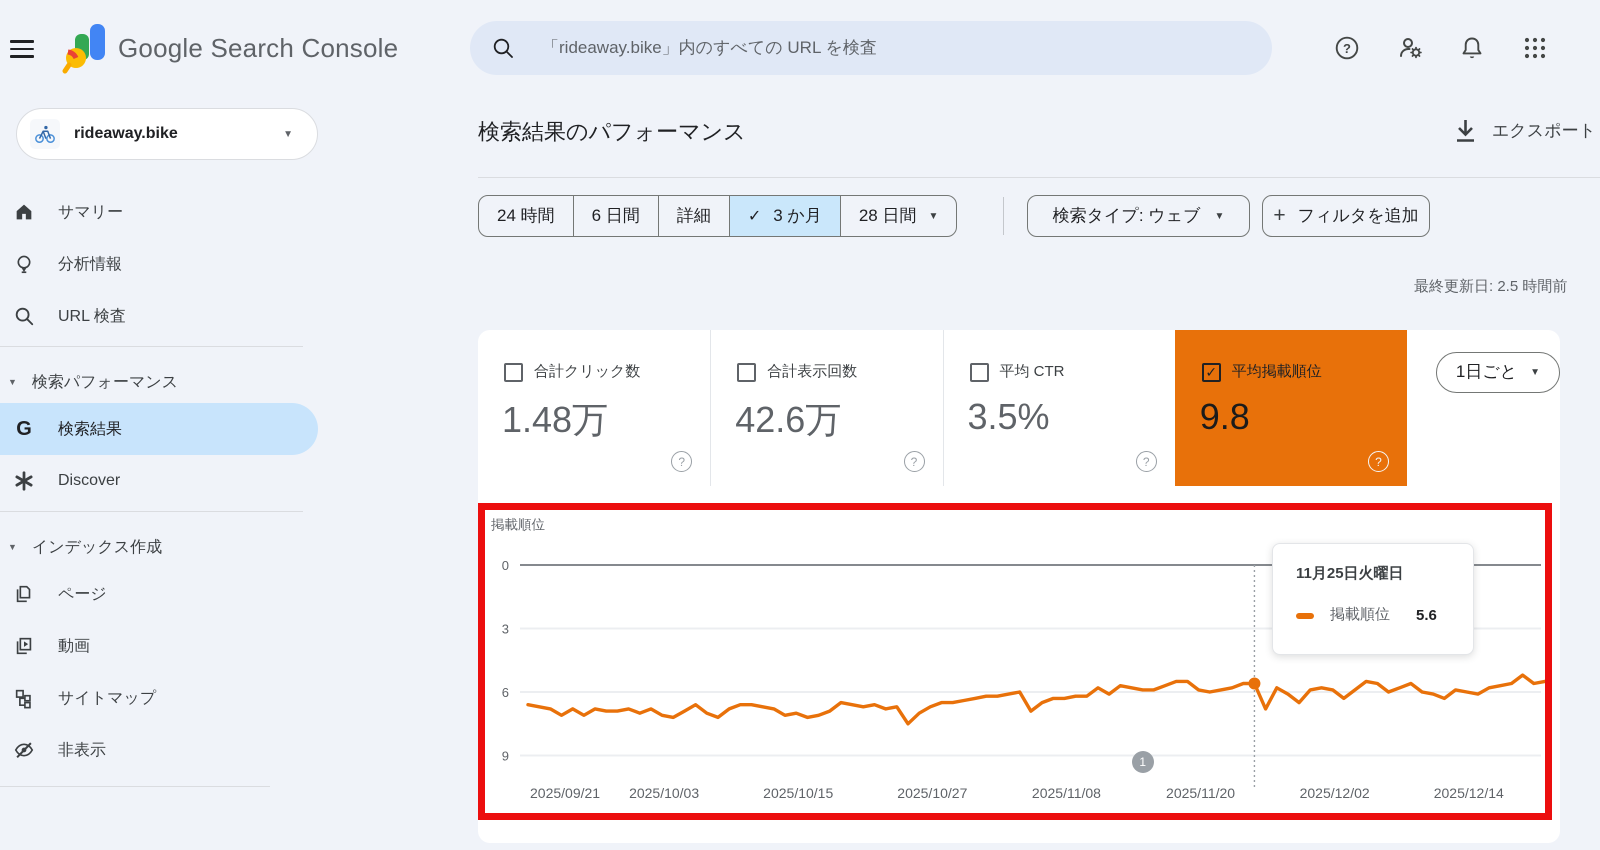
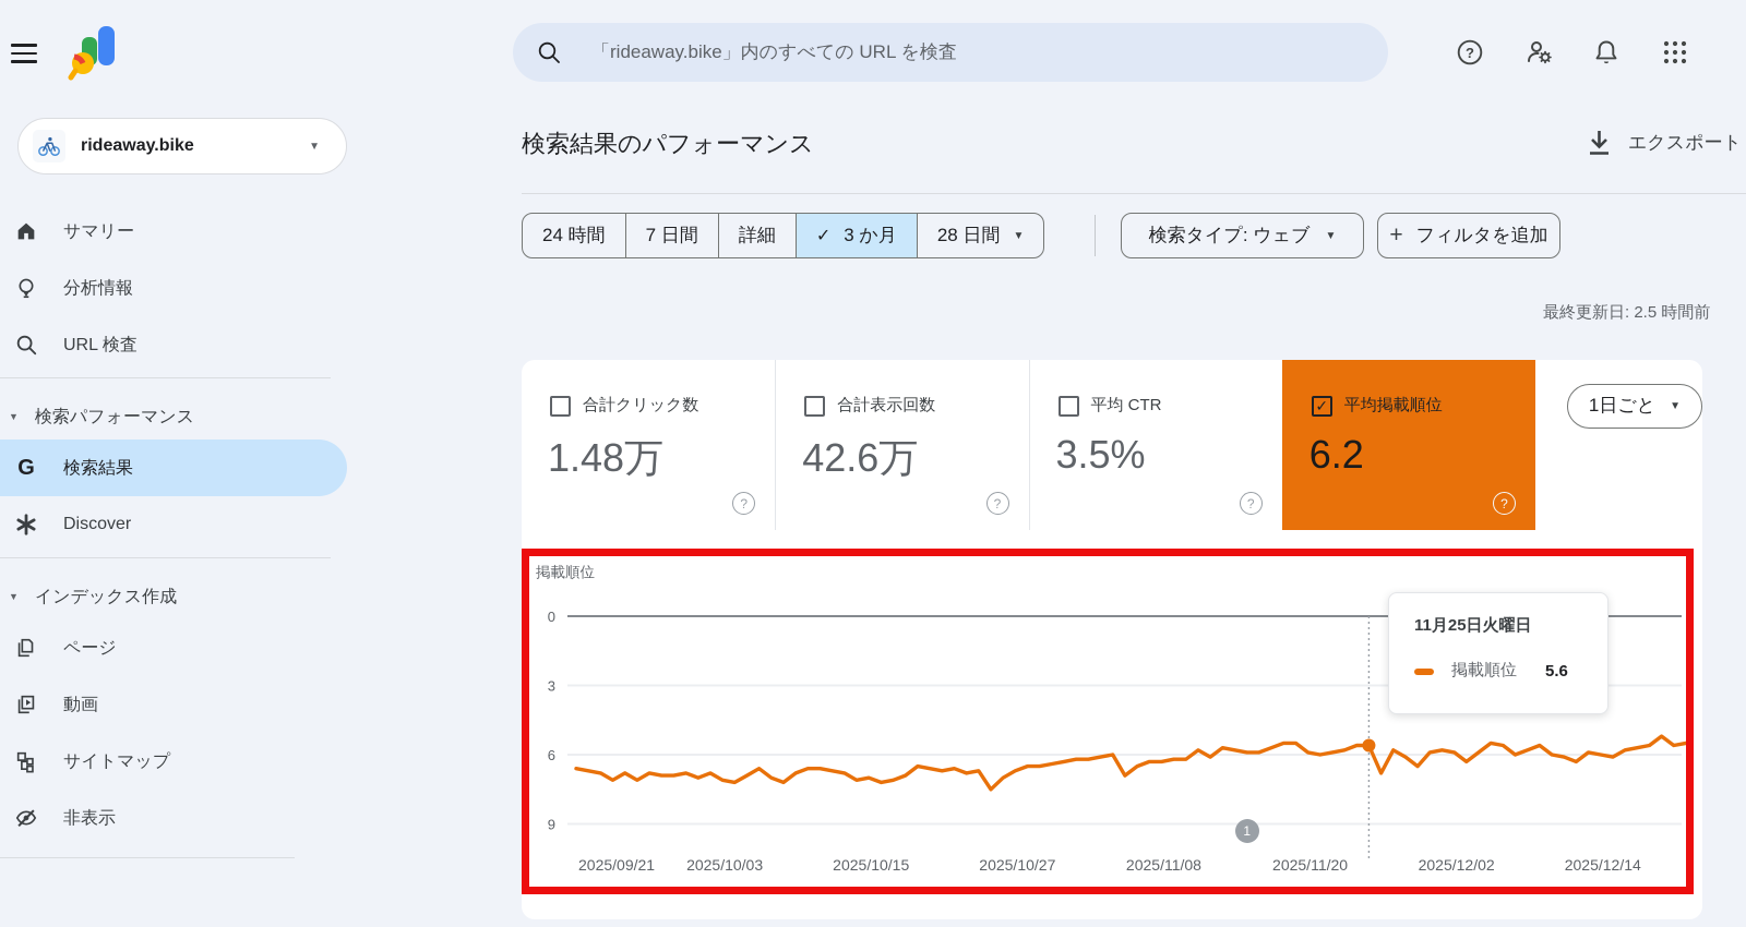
- Google Search Console
  「rideaway.bike」内のすべての URL を検査
  ?
  rideaway.bike
  ▼
  サマリー
  分析情報
  URL 検査
  ▼
  検索パフォーマンス
  G
  検索結果
  Discover
  ▼
  インデックス作成
  ページ
  動画
  サイトマップ
  非表示
  検索結果のパフォーマンス
  エクスポート
  24 時間
- 6 日間
+ 7 日間
  詳細
  ✓
  3 か月
  28 日間
  ▼
  検索タイプ: ウェブ
  ▼
  +
  フィルタを追加
  最終更新日: 2.5 時間前
  合計クリック数
  1.48万
  ?
  合計表示回数
  42.6万
  ?
  平均 CTR
  3.5%
  ?
  ✓
  平均掲載順位
- 9.8
+ 6.2
  ?
  1日ごと
  ▼
  掲載順位
  0
  3
  6
  9
  2025/09/21
  2025/10/03
  2025/10/15
  2025/10/27
  2025/11/08
  2025/11/20
  2025/12/02
  2025/12/14
  1
  11月25日火曜日
  掲載順位
  5.6
